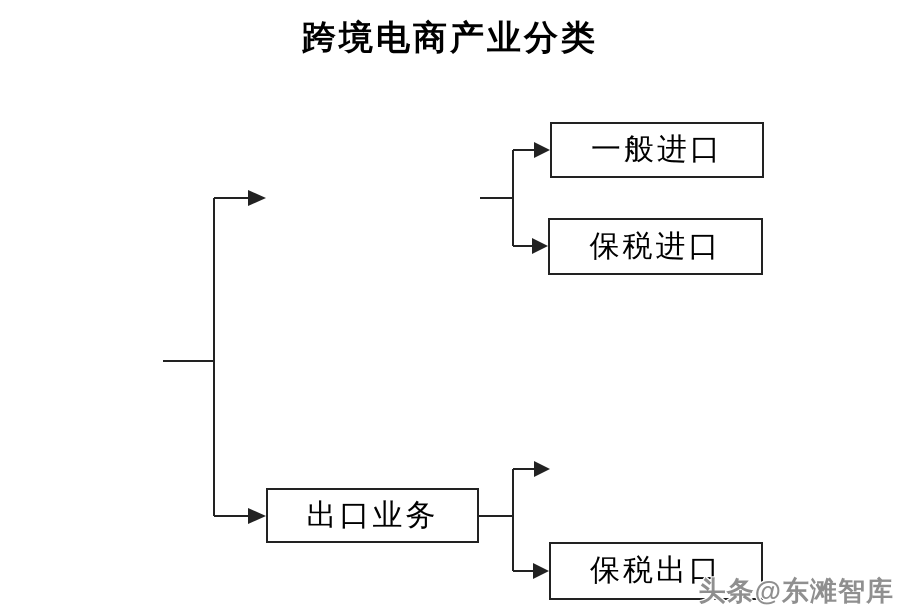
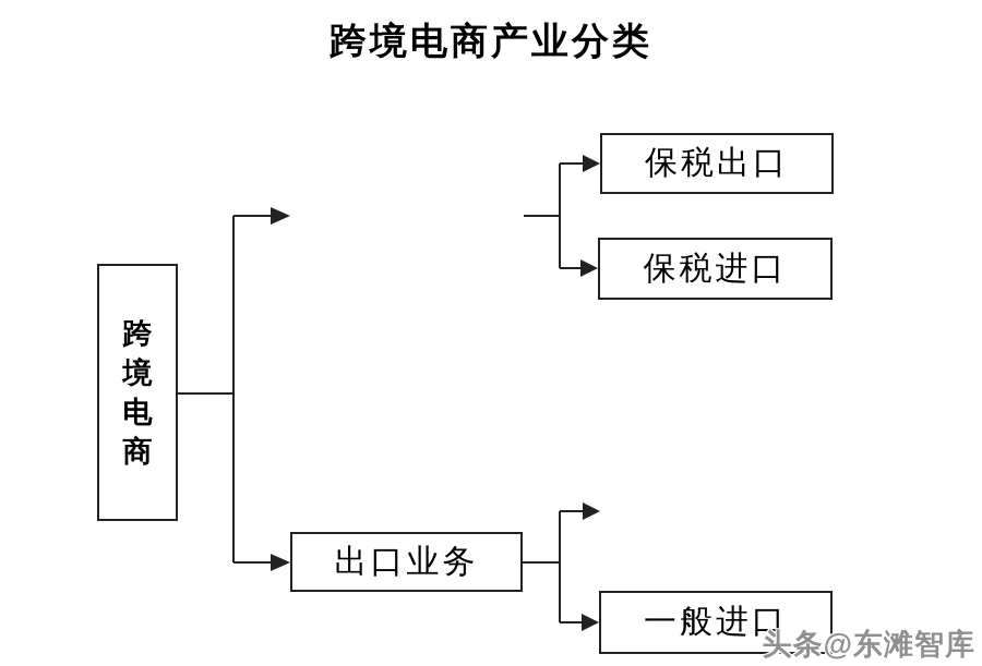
  跨境电商产业分类
+ 跨境电商
- 一般进口
+ 保税出口
  保税进口
  出口业务
- 保税出口
+ 一般进口
  头条@东滩智库
